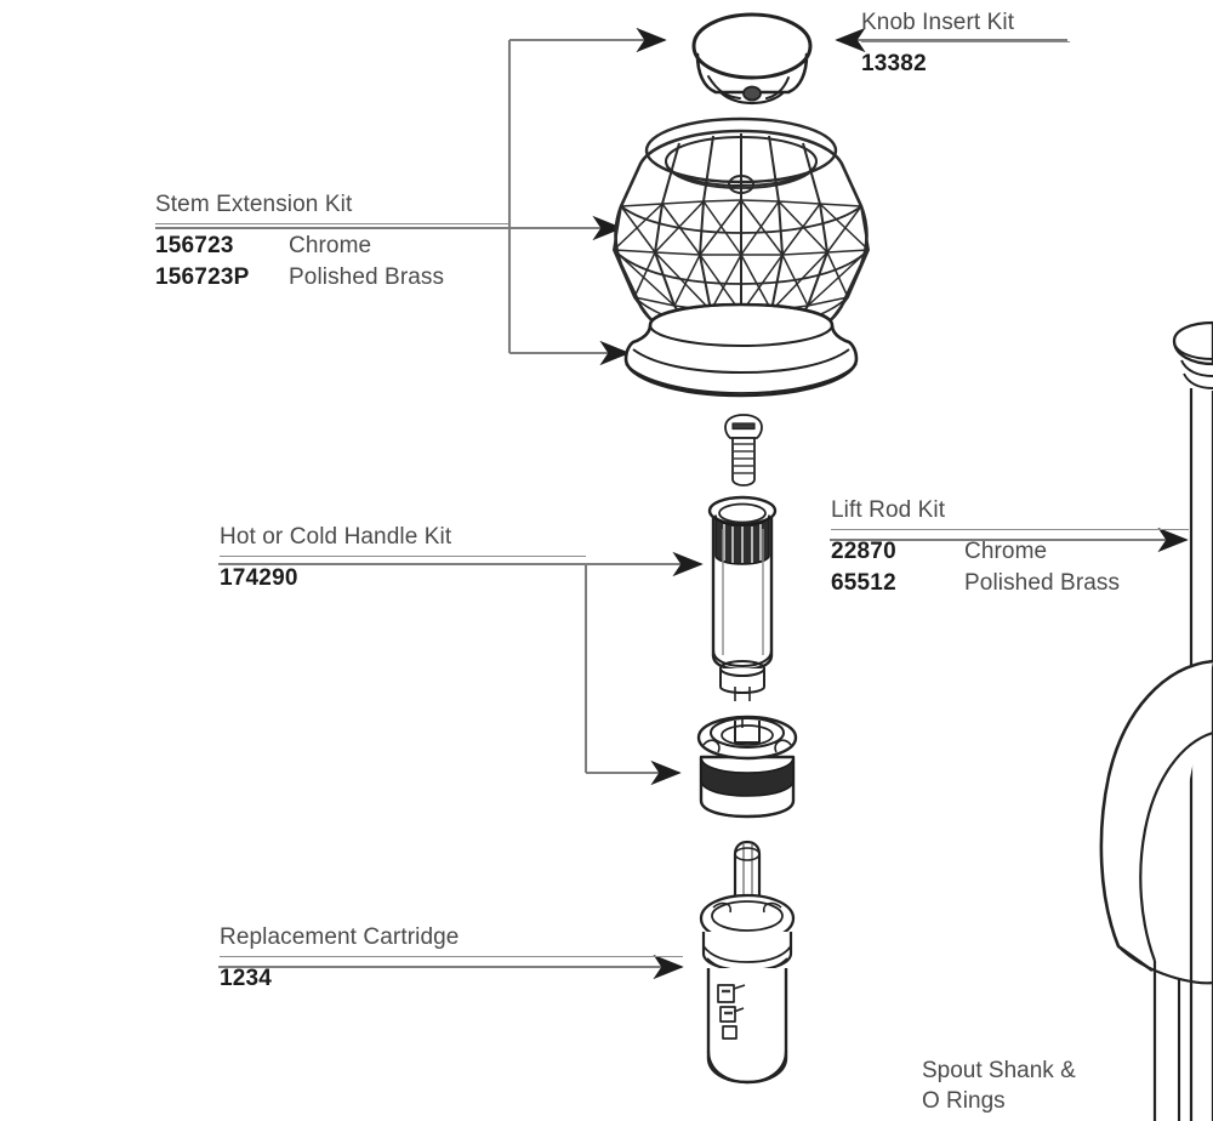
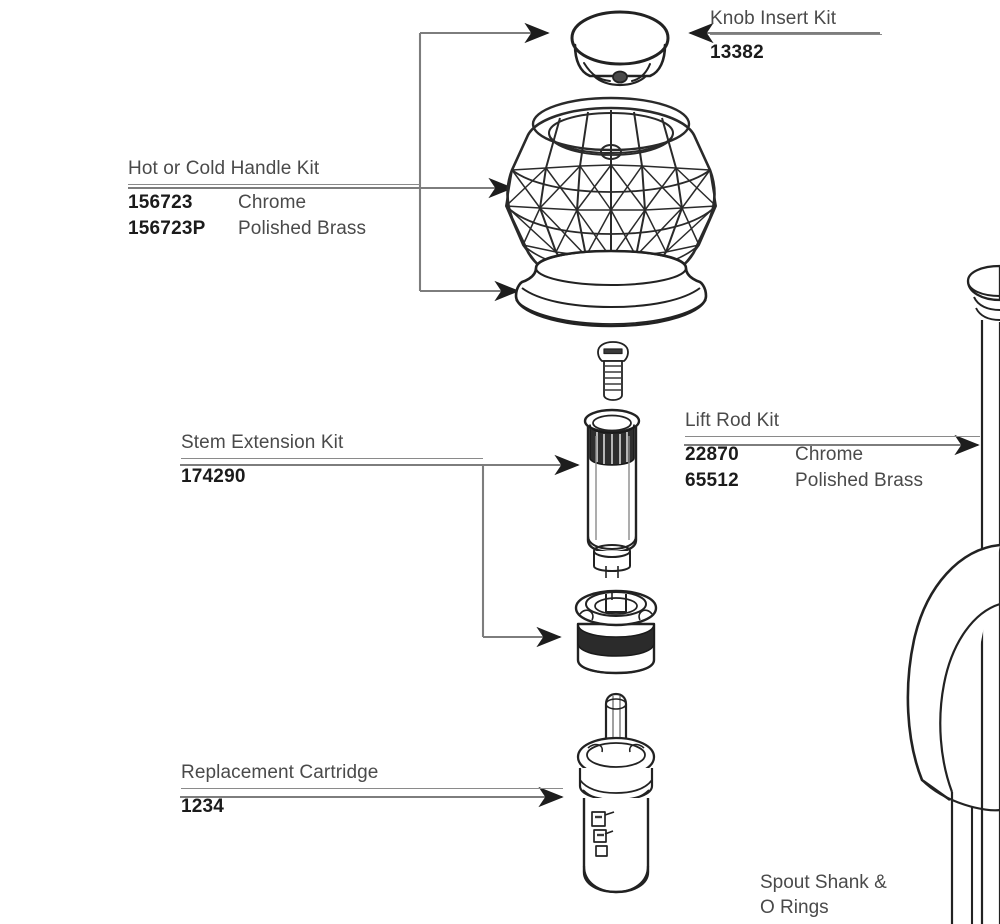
  Knob Insert Kit
  13382
- Stem Extension Kit
+ Hot or Cold Handle Kit
  156723
  Chrome
  156723P
  Polished Brass
- Hot or Cold Handle Kit
+ Stem Extension Kit
  174290
  Lift Rod Kit
  22870
  Chrome
  65512
  Polished Brass
  Replacement Cartridge
  1234
  Spout Shank &
  O Rings
